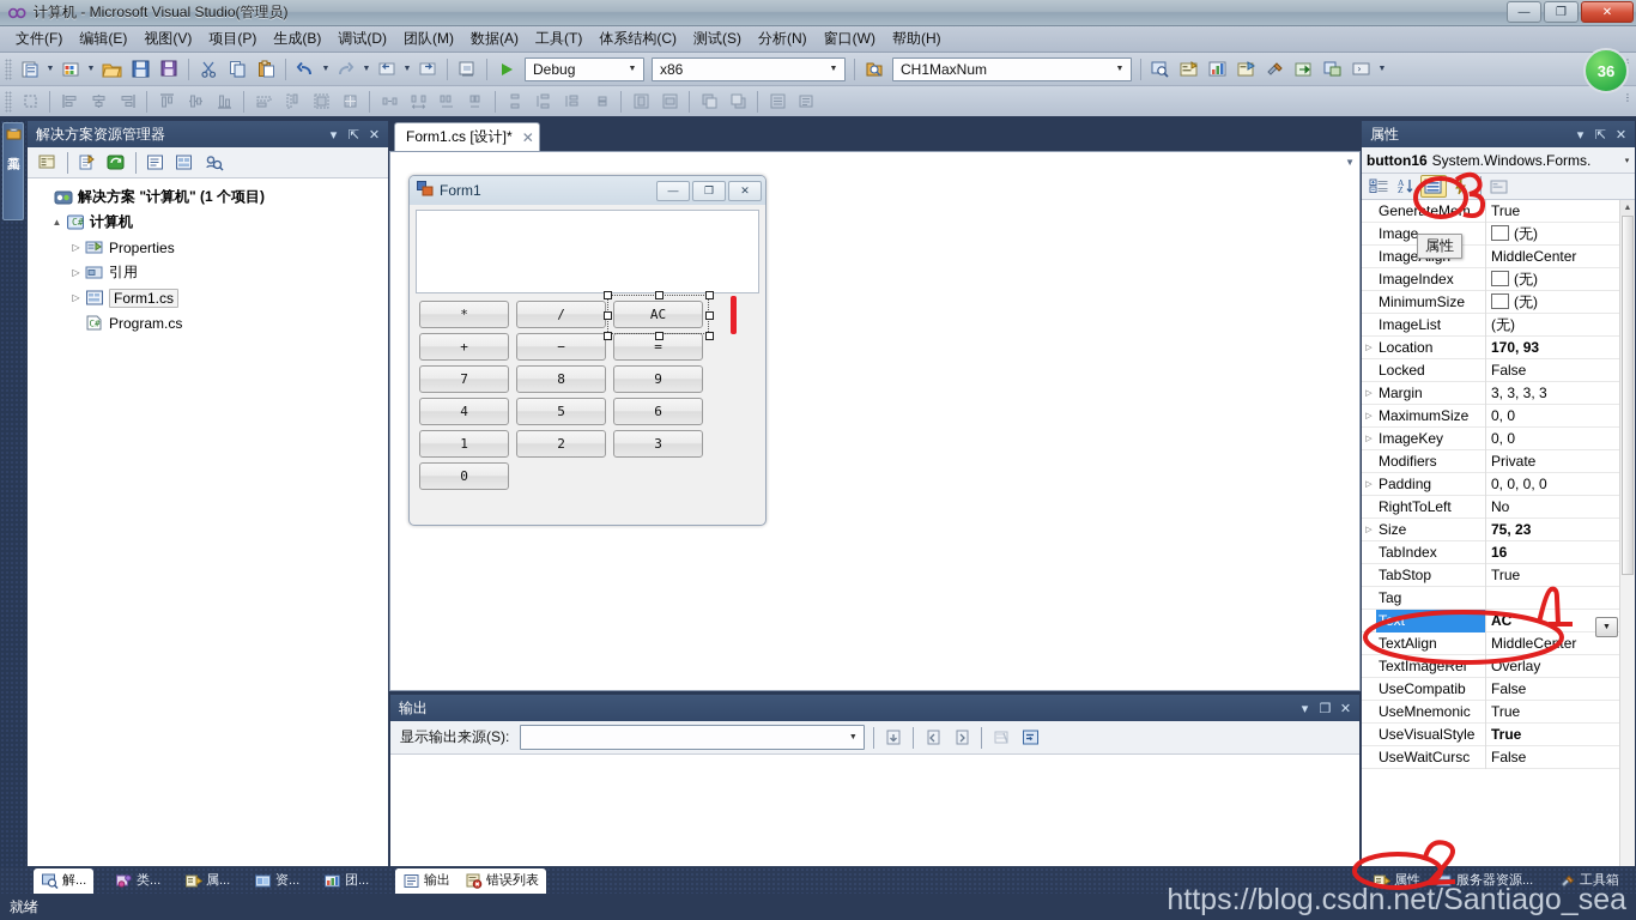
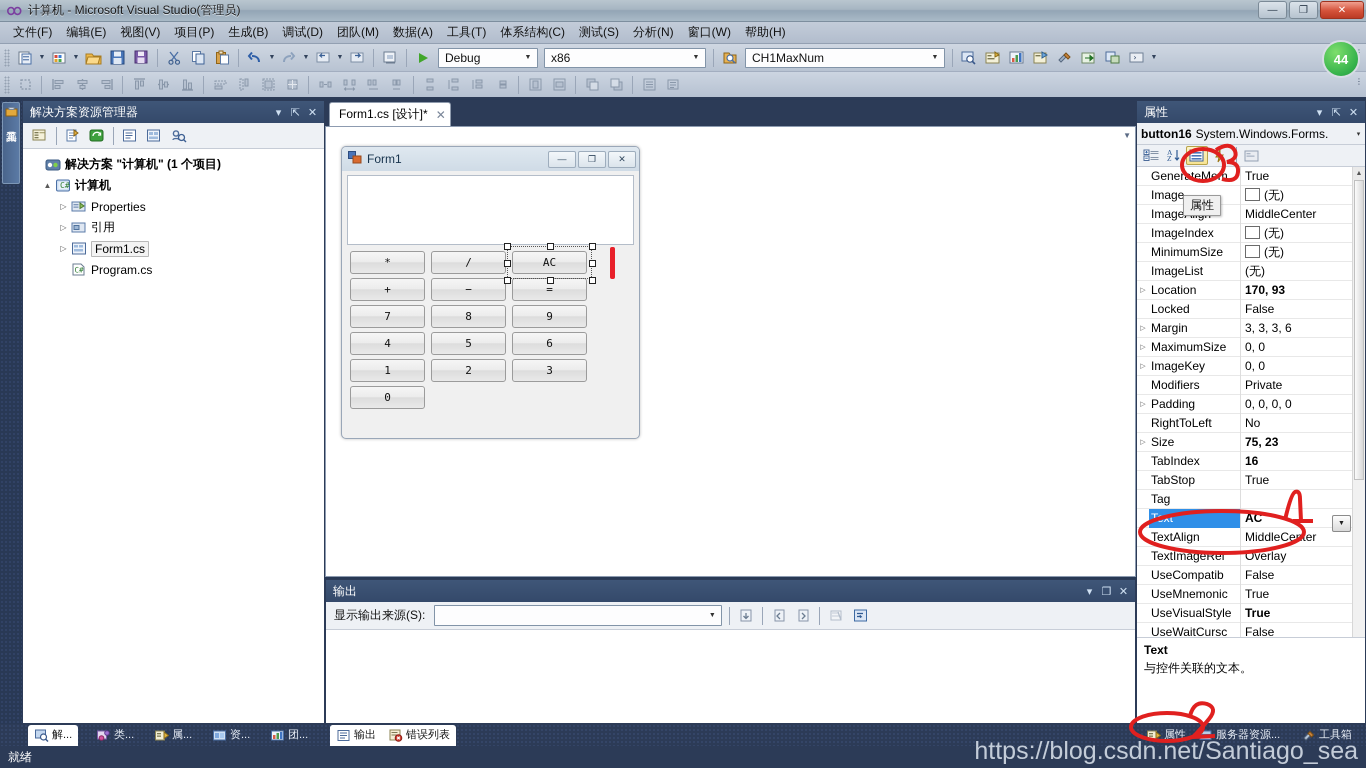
  计算机 - Microsoft Visual Studio(管理员)
  —
  ❐
  ✕
  文件(F)
  编辑(E)
  视图(V)
  项目(P)
  生成(B)
  调试(D)
  团队(M)
  数据(A)
  工具(T)
  体系结构(C)
  测试(S)
  分析(N)
  窗口(W)
  帮助(H)
  Debug
  x86
  CH1MaxNum
  ›
  ⋮
- 36
+ 44
  解决方案资源管理器
  ▾
  ⇱
  ✕
  解决方案 "计算机" (1 个项目)
  ▲
  C#
  计算机
  ▷
  Properties
  ▷
  引用
  ▷
  Form1.cs
  C#
  Program.cs
  Form1.cs [设计]*
  ✕
  ▼
  Form1
  —
  ❐
  ✕
  *
  /
  AC
  +
  −
  =
  7
  8
  9
  4
  5
  6
  1
  2
  3
  0
  输出
  ▾
  ❐
  ✕
  显示输出来源(S):
  属性
  ▾
  ⇱
  ✕
  button16
  System.Windows.Forms.
  A
  Z
  GenerteMem
  True
  Image
  (无)
  MiddleCenter
  ImageIndex
  (无)
  MinimumSize
  (无)
  ImageList
  (无)
  Location
  170, 93
  Locked
  False
  Margin
- 3, 3, 3, 3
+ 3, 3, 3, 6
  MaximumSize
  0, 0
  ImageKey
  0, 0
  Modifiers
  Private
  Padding
  0, 0, 0, 0
  RightToLeft
  No
  Size
  75, 23
  TabIndex
  16
  TabStop
  True
  Tag
  AC
  TextAlign
  MiddleCeer
  TextImageRel
  Overlay
  UseCompatib
  False
  UseMnemonic
  True
  UseVisualStyle
  True
  UseWaitCursc
  False
+ Text
+ 与控件关联的文本。
  属性
  解...
  类...
  属...
  资...
  团...
  输出
  错误列表
  属性
  服务器资源...
  工具箱
  就绪
  https://blog.csdn.net/Santiago_sea
